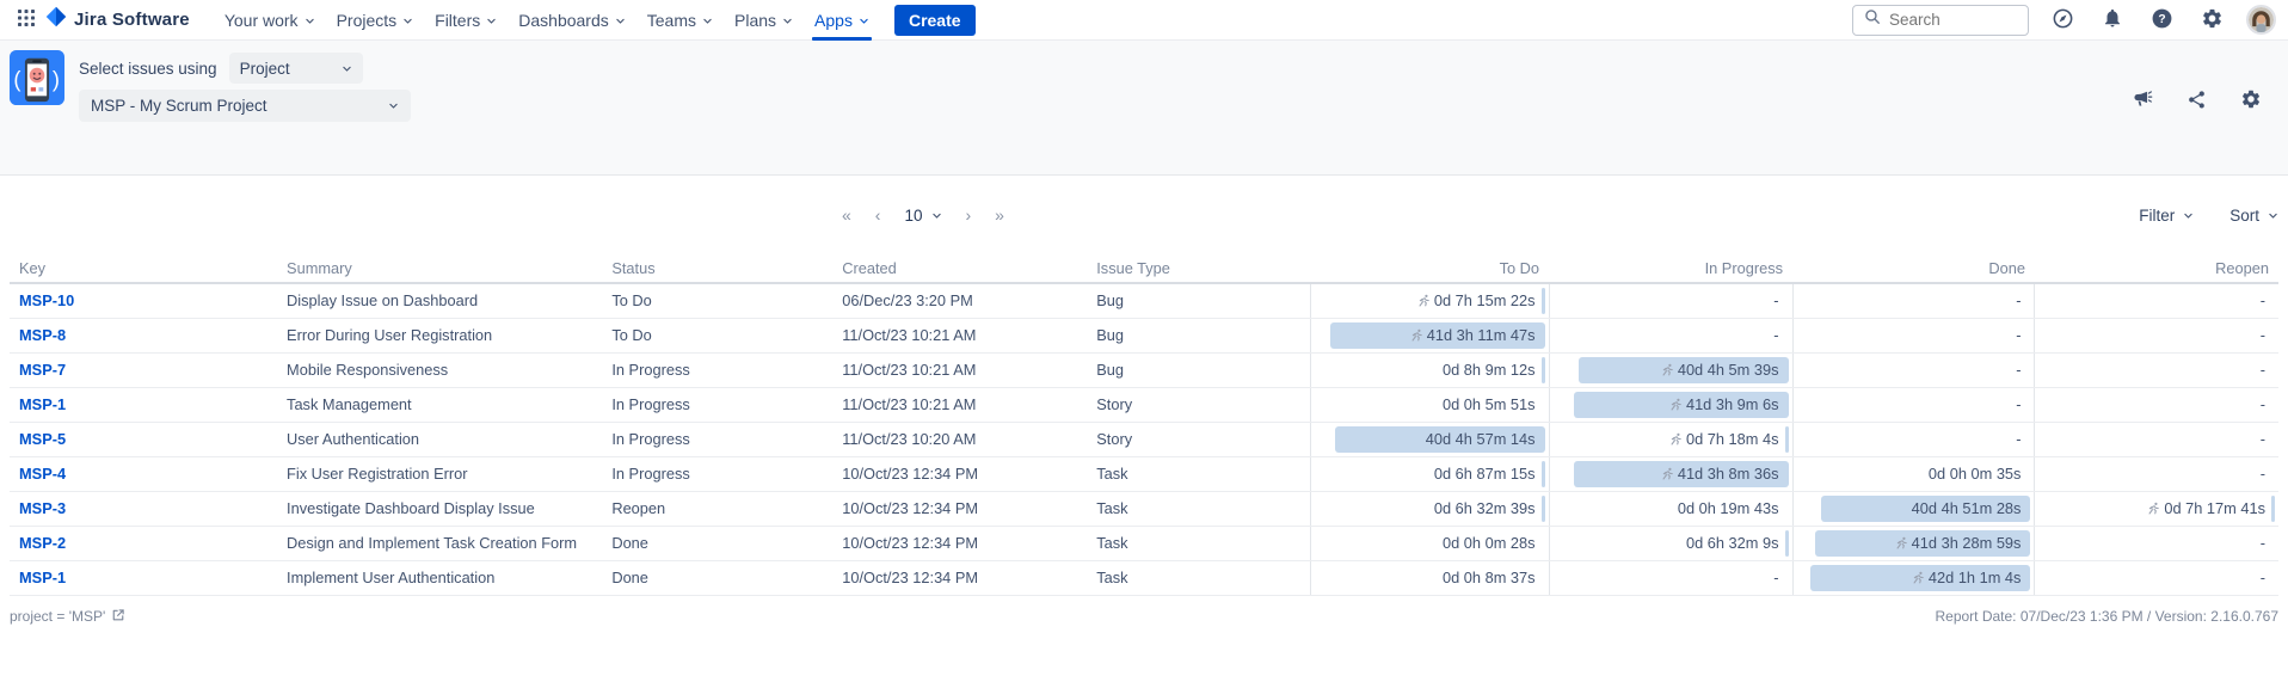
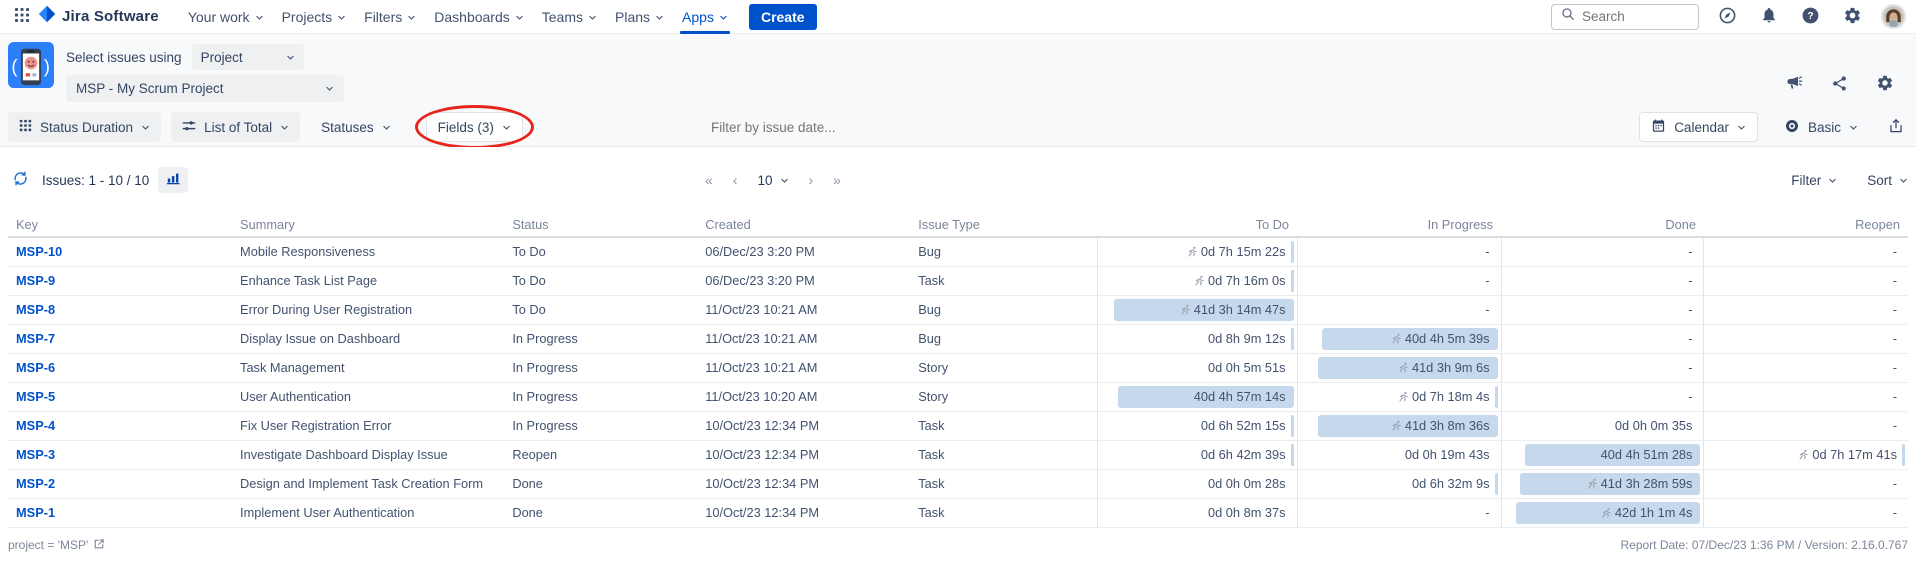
  Jira Software
  Your work
  Projects
  Filters
  Dashboards
  Teams
  Plans
  Apps
  Create
  Search
  ?
  (
  )
  Select issues using
  Project
  MSP - My Scrum Project
+ Status Duration
+ List of Total
+ Statuses
+ Fields (3)
+ Filter by issue date...
+ Calendar
+ Basic
+ Issues: 1 - 10 / 10
  «
  ‹
  10
  ›
  »
  Filter
  Sort
  Key	Summary	Status	Created	Issue Type	To Do	In Progress	Done	Reopen
- MSP-10	Display Issue on Dashboard	To Do	06/Dec/23 3:20 PM	Bug	0d 7h 15m 22s	-	-	-
+ MSP-10	Mobile Responsiveness	To Do	06/Dec/23 3:20 PM	Bug	0d 7h 15m 22s	-	-	-
+ MSP-9	Enhance Task List Page	To Do	06/Dec/23 3:20 PM	Task	0d 7h 16m 0s	-	-	-
- MSP-8	Error During User Registration	To Do	11/Oct/23 10:21 AM	Bug	41d 3h 11m 47s	-	-	-
+ MSP-8	Error During User Registration	To Do	11/Oct/23 10:21 AM	Bug	41d 3h 14m 47s	-	-	-
- MSP-7	Mobile Responsiveness	In Progress	11/Oct/23 10:21 AM	Bug	0d 8h 9m 12s	40d 4h 5m 39s	-	-
+ MSP-7	Display Issue on Dashboard	In Progress	11/Oct/23 10:21 AM	Bug	0d 8h 9m 12s	40d 4h 5m 39s	-	-
- MSP-1	Task Management	In Progress	11/Oct/23 10:21 AM	Story	0d 0h 5m 51s	41d 3h 9m 6s	-	-
+ MSP-6	Task Management	In Progress	11/Oct/23 10:21 AM	Story	0d 0h 5m 51s	41d 3h 9m 6s	-	-
  MSP-5	User Authentication	In Progress	11/Oct/23 10:20 AM	Story	40d 4h 57m 14s	0d 7h 18m 4s	-	-
- MSP-4	Fix User Registration Error	In Progress	10/Oct/23 12:34 PM	Task	0d 6h 87m 15s	41d 3h 8m 36s	0d 0h 0m 35s	-
+ MSP-4	Fix User Registration Error	In Progress	10/Oct/23 12:34 PM	Task	0d 6h 52m 15s	41d 3h 8m 36s	0d 0h 0m 35s	-
- MSP-3	Investigate Dashboard Display Issue	Reopen	10/Oct/23 12:34 PM	Task	0d 6h 32m 39s	0d 0h 19m 43s	40d 4h 51m 28s	0d 7h 17m 41s
+ MSP-3	Investigate Dashboard Display Issue	Reopen	10/Oct/23 12:34 PM	Task	0d 6h 42m 39s	0d 0h 19m 43s	40d 4h 51m 28s	0d 7h 17m 41s
  MSP-2	Design and Implement Task Creation Form	Done	10/Oct/23 12:34 PM	Task	0d 0h 0m 28s	0d 6h 32m 9s	41d 3h 28m 59s	-
  MSP-1	Implement User Authentication	Done	10/Oct/23 12:34 PM	Task	0d 0h 8m 37s	-	42d 1h 1m 4s	-
  project = 'MSP'
  Report Date: 07/Dec/23 1:36 PM / Version: 2.16.0.767
